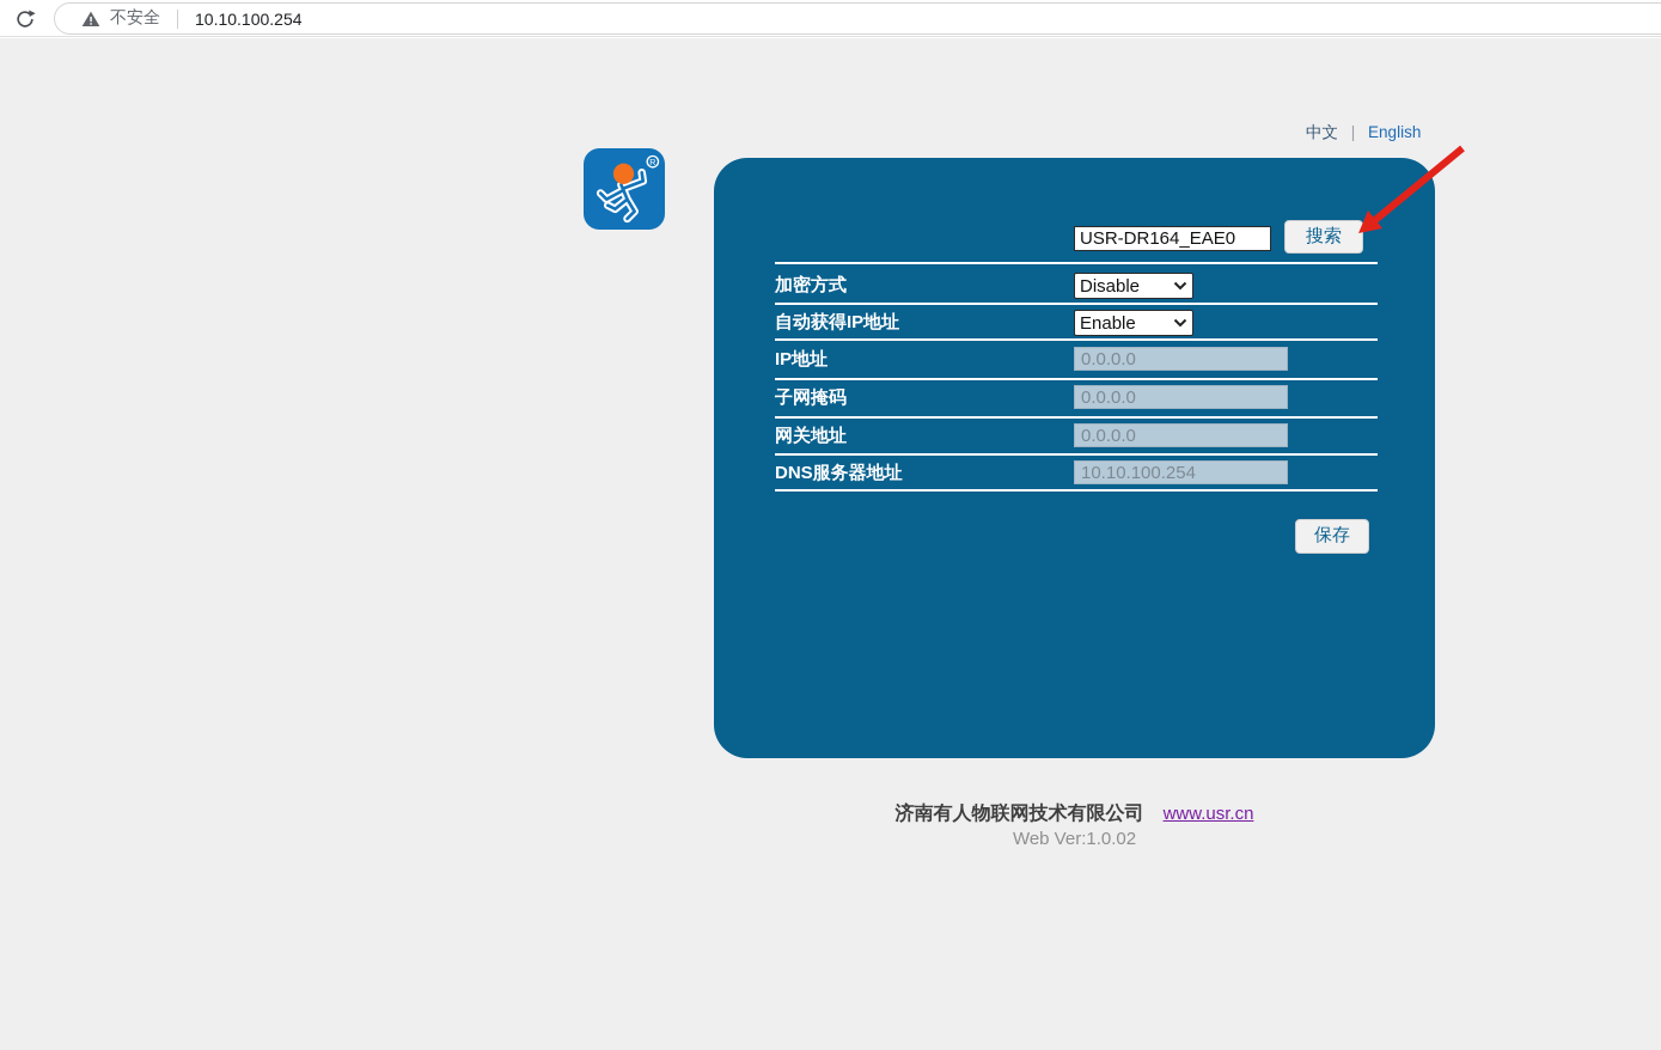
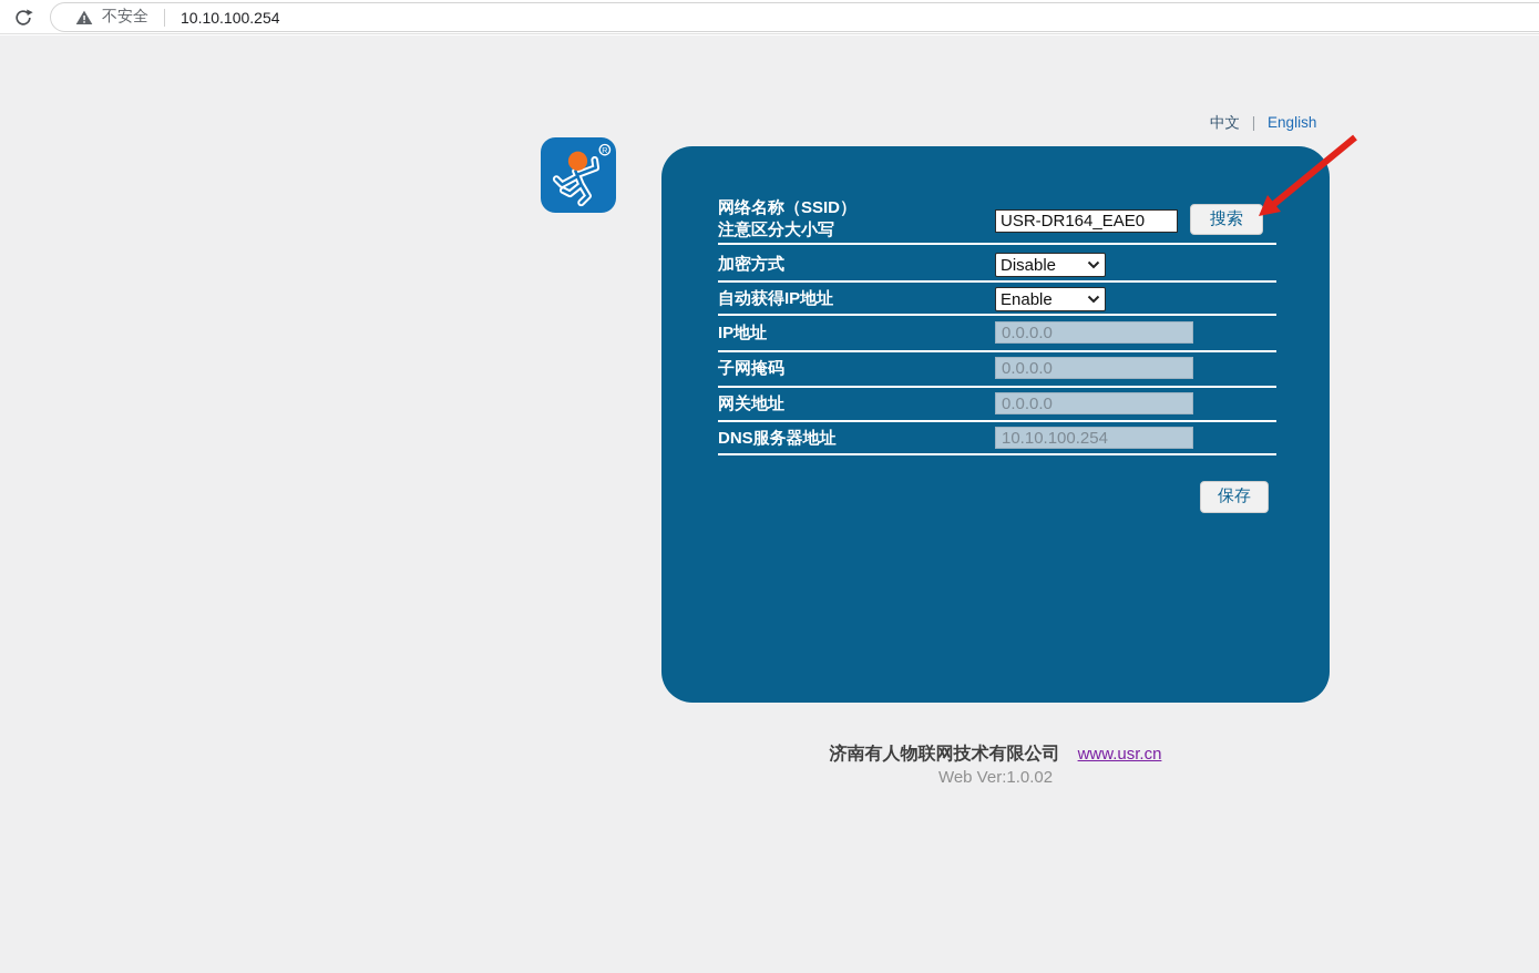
  不安全
  10.10.100.254
  中文 | English
  R
+ 网络名称（SSID）
+ 注意区分大小写
  USR-DR164_EAE0
  搜索
  加密方式
  Disable
  自动获得IP地址
  Enable
  IP地址
  0.0.0.0
  子网掩码
  0.0.0.0
  网关地址
  0.0.0.0
  DNS服务器地址
  10.10.100.254
  保存
  济南有人物联网技术有限公司 www.usr.cn
  Web Ver:1.0.02
